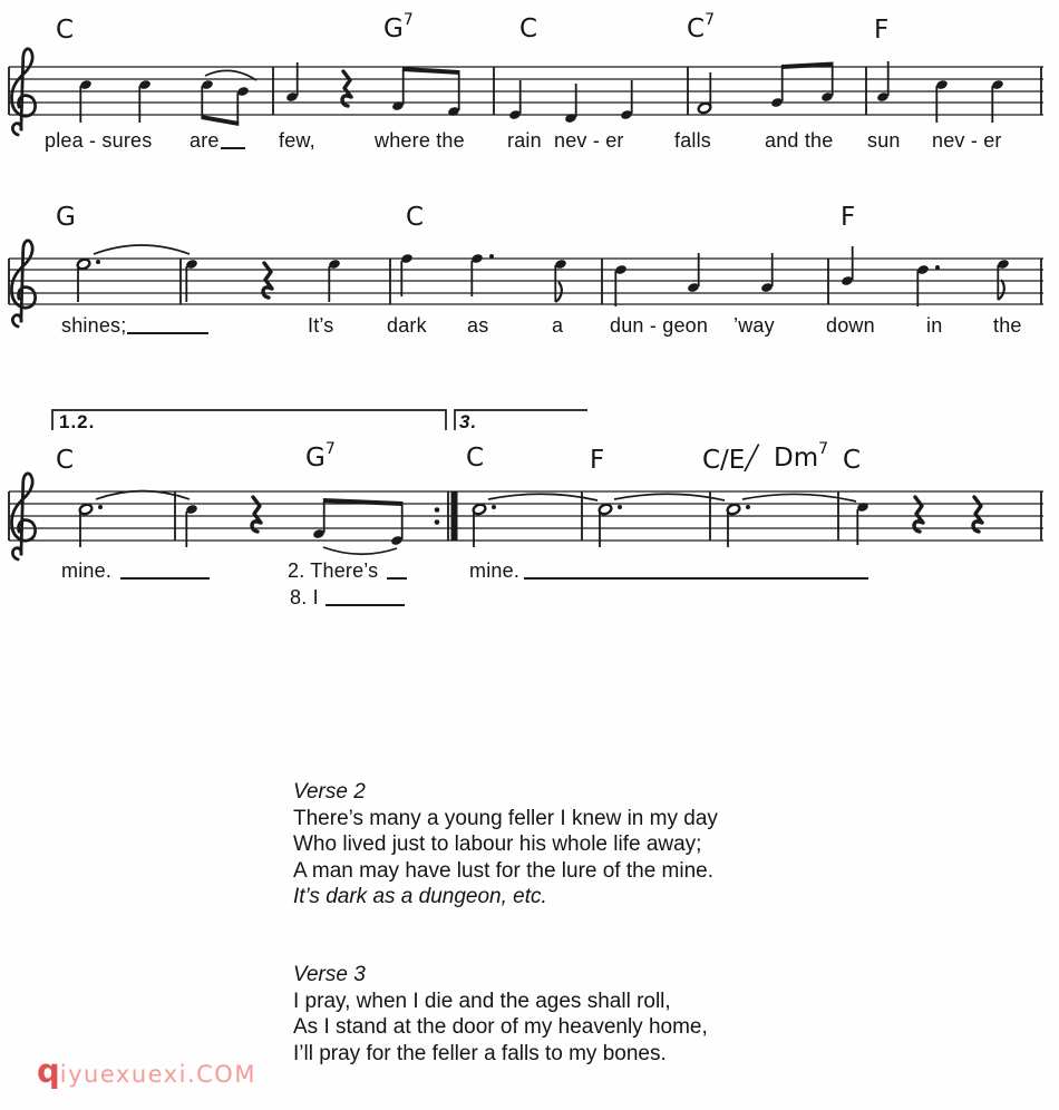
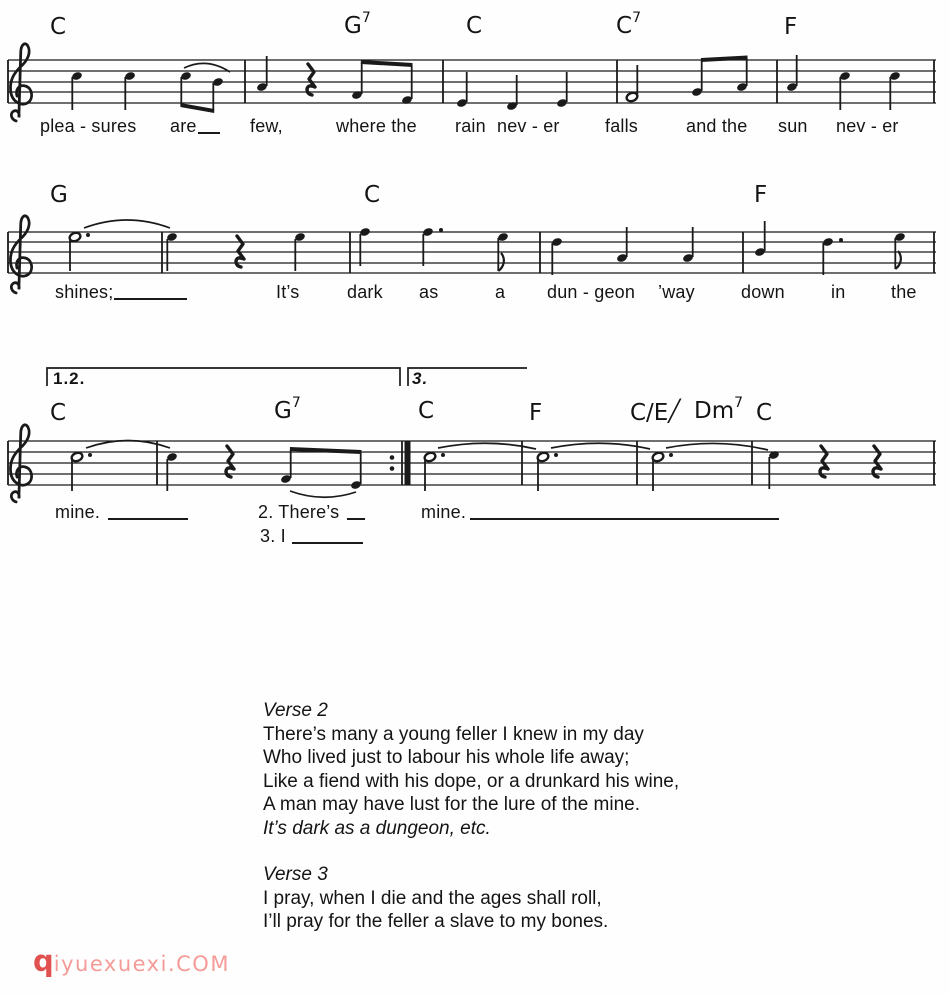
  C
  G7
  C
  C7
  F
  G
  C
  F
  C
  G7
  C
  F
  C/E
  ╱
  Dm7
  C
  1.2.
  3.
  plea - sures
  are
  few,
  where the
  rain
  nev - er
  falls
  and the
  sun
  nev - er
  shines;
  It’s
  dark
  as
  a
  dun - geon
  ’way
  down
  in
  the
  mine.
  2. There’s
  mine.
- 8. I
+ 3. I
  Verse 2
  There’s many a young feller I knew in my day
  Who lived just to labour his whole life away;
+ Like a fiend with his dope, or a drunkard his wine,
  A man may have lust for the lure of the mine.
  It’s dark as a dungeon, etc.
  Verse 3
  I pray, when I die and the ages shall roll,
- As I stand at the door of my heavenly home,
- I’ll pray for the feller a falls to my bones.
+ I’ll pray for the feller a slave to my bones.
  qiyuexuexi.COM
